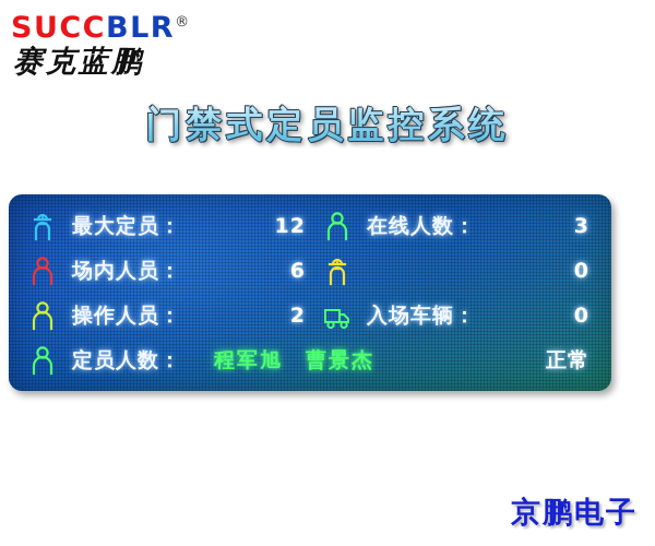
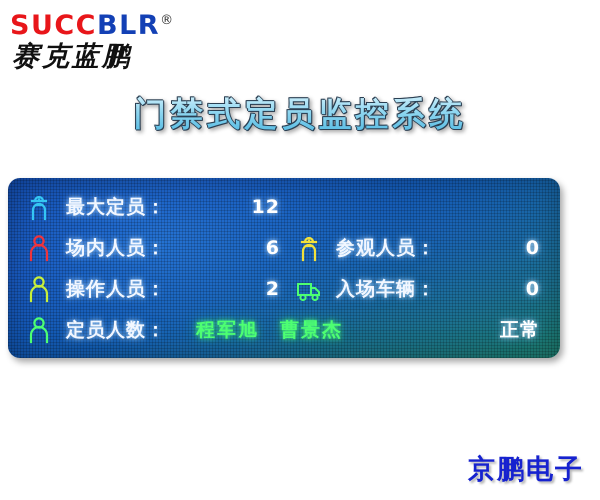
  SUCCBLR®
  赛克蓝鹏
  门禁式定员监控系统
  最大定员：
  12
- 在线人数：
- 3
  场内人员：
  6
+ 参观人员：
  0
  操作人员：
  2
  入场车辆：
  0
  定员人数：
  程军旭 曹景杰
  正常
  京鹏电子
